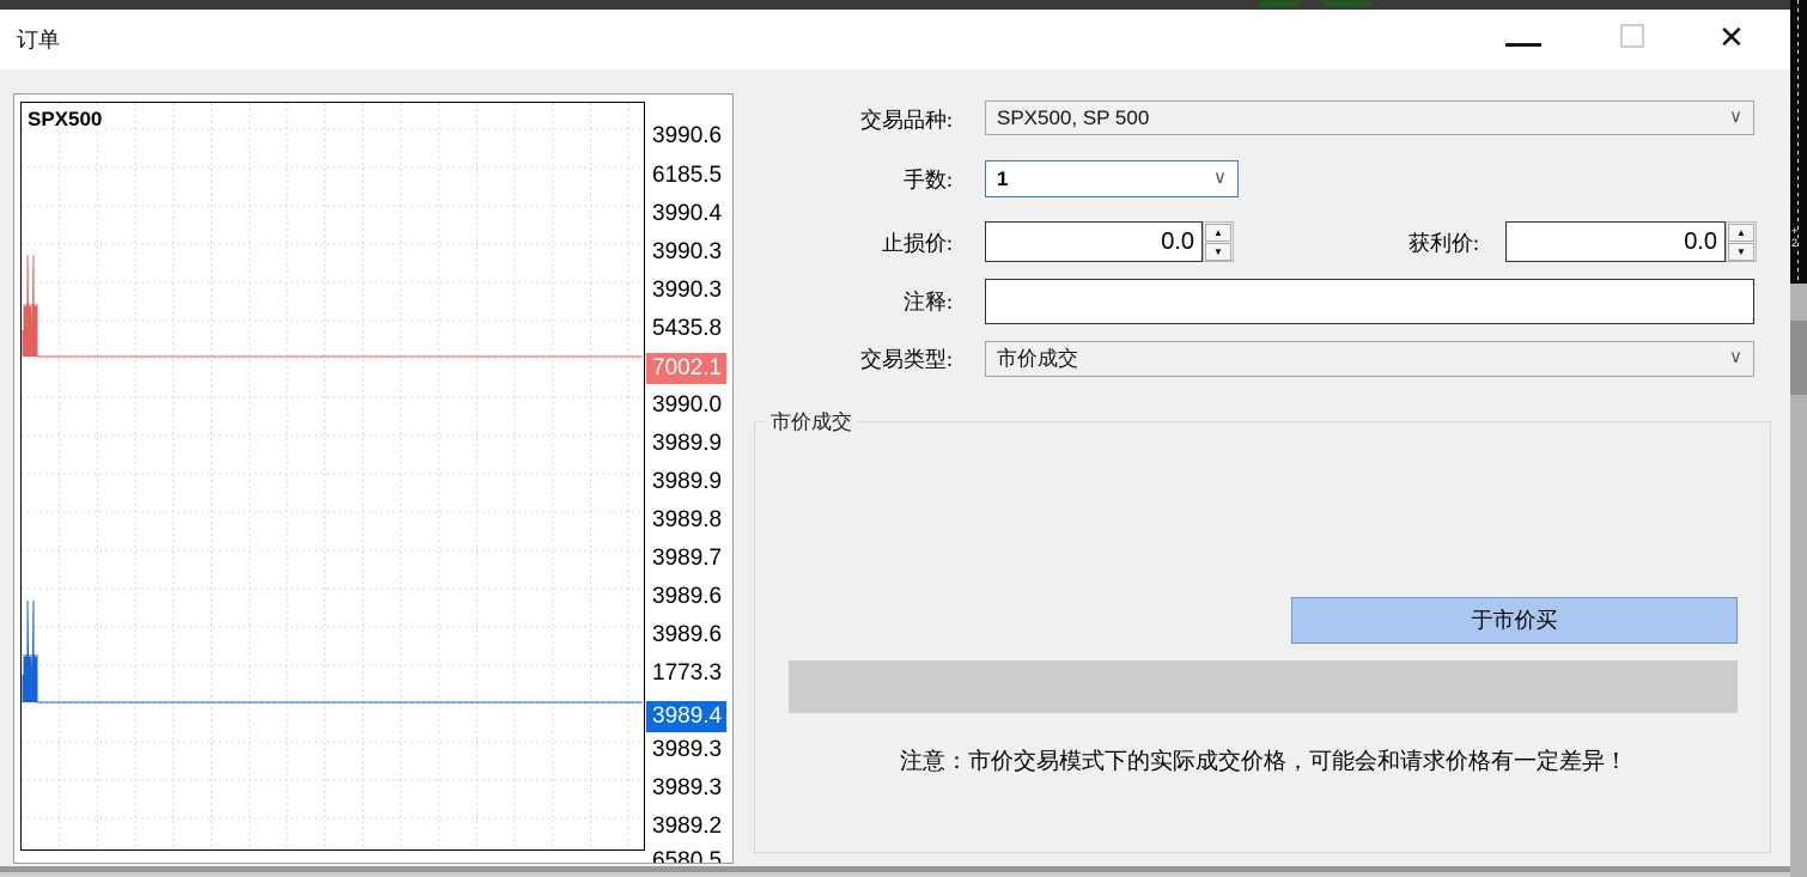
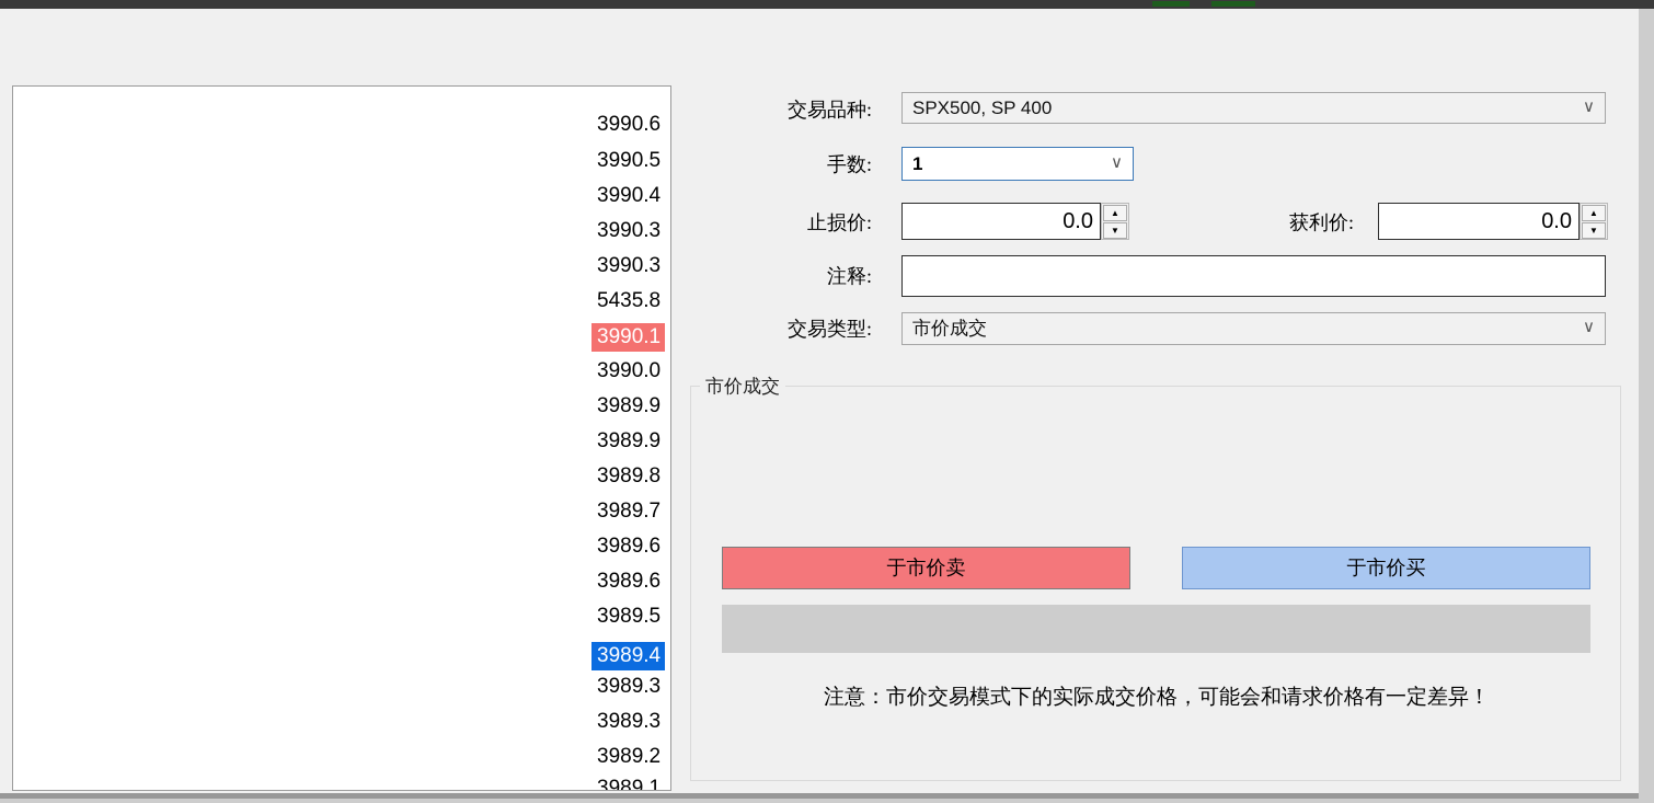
- +
- 2
- 订单
- ✕
- SPX500
  3990.6
- 6185.5
+ 3990.5
  3990.4
  3990.3
  3990.3
  5435.8
- 7002.1
+ 3990.1
  3990.0
  3989.9
  3989.9
  3989.8
  3989.7
  3989.6
  3989.6
- 1773.3
+ 3989.5
  3989.4
  3989.3
  3989.3
  3989.2
- 6580.5
+ 3989.1
  交易品种:
- SPX500, SP 500
+ SPX500, SP 400
  ∨
  手数:
  1
  ∨
  止损价:
  0.0
  ▲
  ▼
  获利价:
  0.0
  ▲
  ▼
  注释:
  交易类型:
  市价成交
  ∨
  市价成交
+ 于市价卖
  于市价买
  注意：市价交易模式下的实际成交价格，可能会和请求价格有一定差异！
